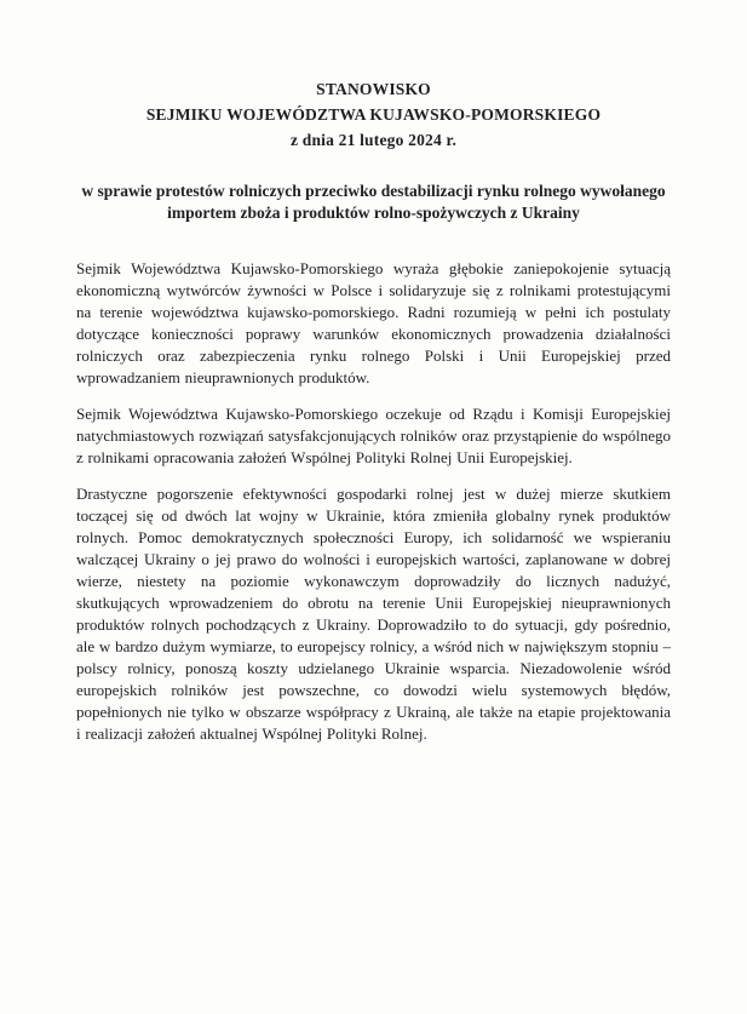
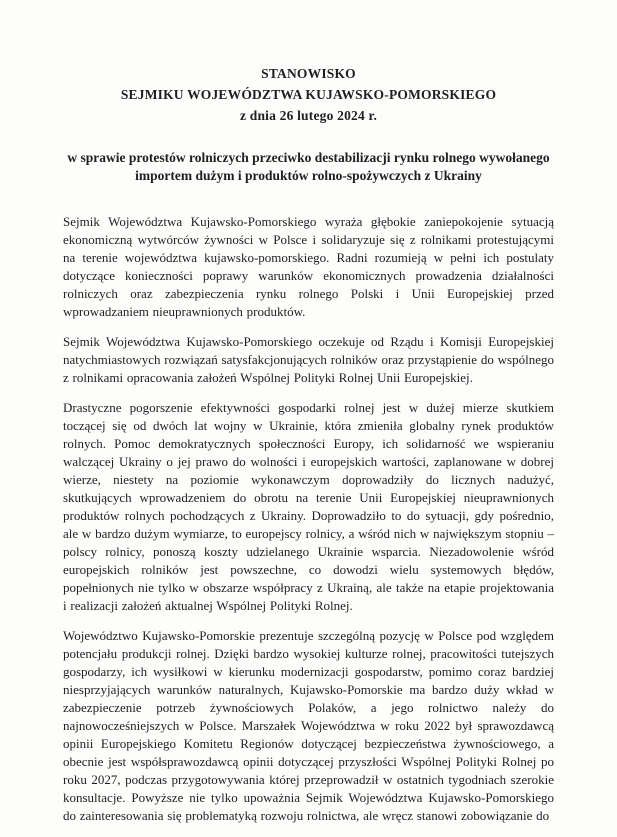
  STANOWISKO
  SEJMIKU WOJEWÓDZTWA KUJAWSKO-POMORSKIEGO
- z dnia 21 lutego 2024 r.
+ z dnia 26 lutego 2024 r.
- w sprawie protestów rolniczych przeciwko destabilizacji rynku rolnego wywołanego importem zboża i produktów rolno-spożywczych z Ukrainy
+ w sprawie protestów rolniczych przeciwko destabilizacji rynku rolnego wywołanego importem dużym i produktów rolno-spożywczych z Ukrainy
  Sejmik Województwa Kujawsko-Pomorskiego wyraża głębokie zaniepokojenie sytuacją ekonomiczną wytwórców żywności w Polsce i solidaryzuje się z rolnikami protestującymi na terenie województwa kujawsko-pomorskiego. Radni rozumieją w pełni ich postulaty dotyczące konieczności poprawy warunków ekonomicznych prowadzenia działalności rolniczych oraz zabezpieczenia rynku rolnego Polski i Unii Europejskiej przed wprowadzaniem nieuprawnionych produktów.
  Sejmik Województwa Kujawsko-Pomorskiego oczekuje od Rządu i Komisji Europejskiej natychmiastowych rozwiązań satysfakcjonujących rolników oraz przystąpienie do wspólnego z rolnikami opracowania założeń Wspólnej Polityki Rolnej Unii Europejskiej.
  Drastyczne pogorszenie efektywności gospodarki rolnej jest w dużej mierze skutkiem toczącej się od dwóch lat wojny w Ukrainie, która zmieniła globalny rynek produktów rolnych. Pomoc demokratycznych społeczności Europy, ich solidarność we wspieraniu walczącej Ukrainy o jej prawo do wolności i europejskich wartości, zaplanowane w dobrej wierze, niestety na poziomie wykonawczym doprowadziły do licznych nadużyć, skutkujących wprowadzeniem do obrotu na terenie Unii Europejskiej nieuprawnionych produktów rolnych pochodzących z Ukrainy. Doprowadziło to do sytuacji, gdy pośrednio, ale w bardzo dużym wymiarze, to europejscy rolnicy, a wśród nich w największym stopniu – polscy rolnicy, ponoszą koszty udzielanego Ukrainie wsparcia. Niezadowolenie wśród europejskich rolników jest powszechne, co dowodzi wielu systemowych błędów, popełnionych nie tylko w obszarze współpracy z Ukrainą, ale także na etapie projektowania i realizacji założeń aktualnej Wspólnej Polityki Rolnej.
+ Województwo Kujawsko-Pomorskie prezentuje szczególną pozycję w Polsce pod względem potencjału produkcji rolnej. Dzięki bardzo wysokiej kulturze rolnej, pracowitości tutejszych gospodarzy, ich wysiłkowi w kierunku modernizacji gospodarstw, pomimo coraz bardziej niesprzyjających warunków naturalnych, Kujawsko-Pomorskie ma bardzo duży wkład w zabezpieczenie potrzeb żywnościowych Polaków, a jego rolnictwo należy do najnowocześniejszych w Polsce. Marszałek Województwa w roku 2022 był sprawozdawcą opinii Europejskiego Komitetu Regionów dotyczącej bezpieczeństwa żywnościowego, a obecnie jest współsprawozdawcą opinii dotyczącej przyszłości Wspólnej Polityki Rolnej po roku 2027, podczas przygotowywania której przeprowadził w ostatnich tygodniach szerokie konsultacje. Powyższe nie tylko upoważnia Sejmik Województwa Kujawsko-Pomorskiego do zainteresowania się problematyką rozwoju rolnictwa, ale wręcz stanowi zobowiązanie do
